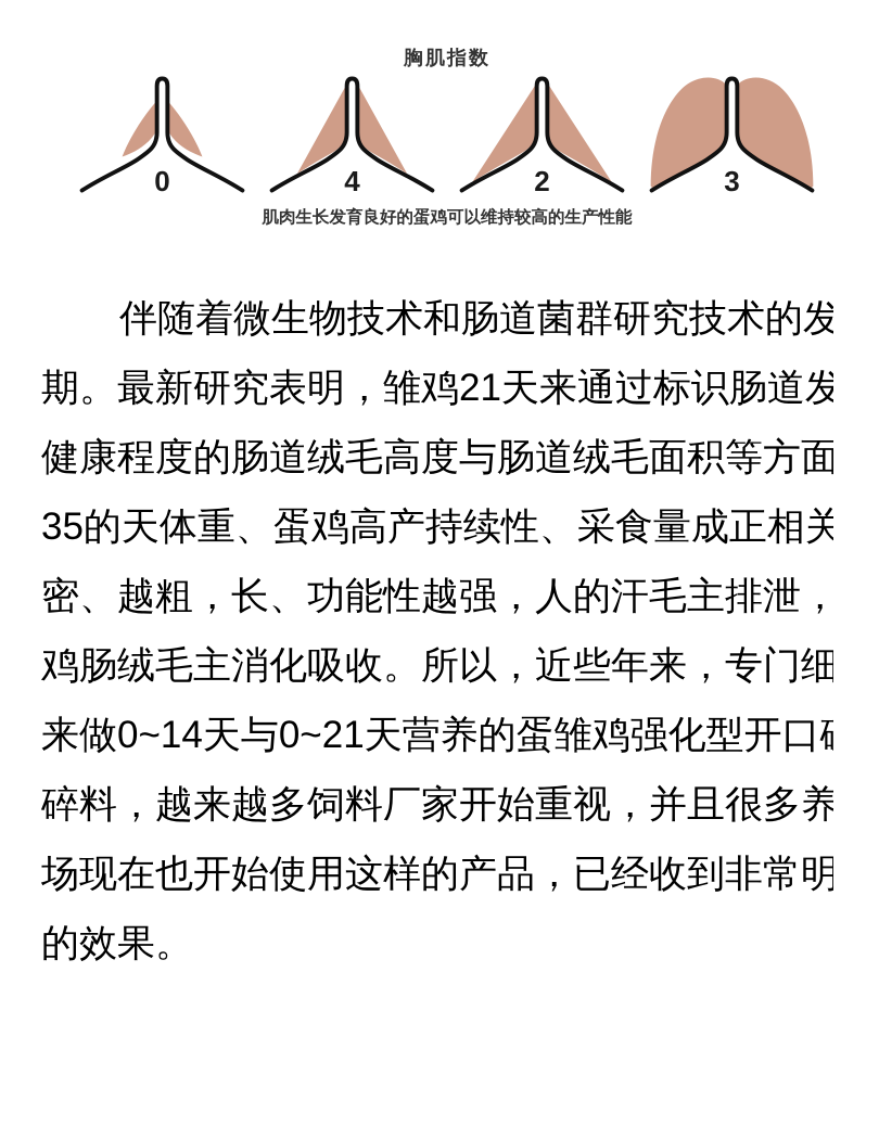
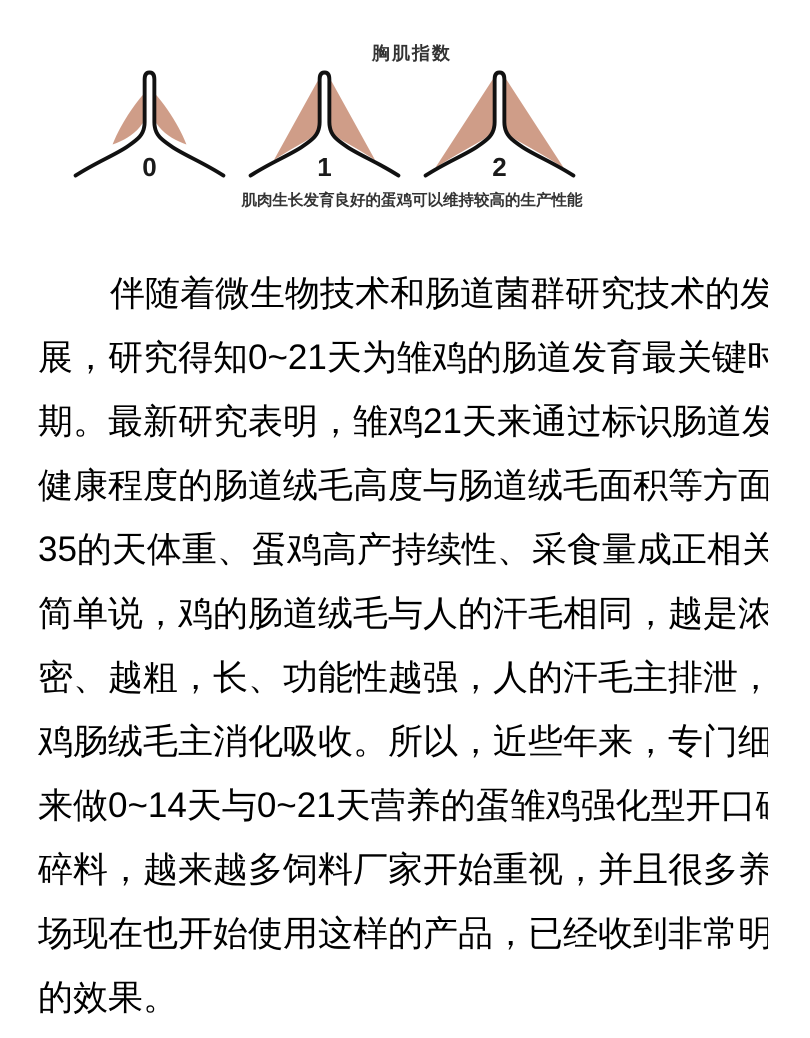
  胸肌指数
  0
- 4
+ 1
  2
- 3
  肌肉生长发育良好的蛋鸡可以维持较高的生产性能
  伴随着微生物技术和肠道菌群研究技术的发
+ 展，研究得知0~21天为雏鸡的肠道发育最关键时
  期。最新研究表明，雏鸡21天来通过标识肠道发
  健康程度的肠道绒毛高度与肠道绒毛面积等方面
  35的天体重、蛋鸡高产持续性、采食量成正相关
+ 简单说，鸡的肠道绒毛与人的汗毛相同，越是浓
  密、越粗，长、功能性越强，人的汗毛主排泄，
  鸡肠绒毛主消化吸收。所以，近些年来，专门细
  来做0~14天与0~21天营养的蛋雏鸡强化型开口
  碎料，越来越多饲料厂家开始重视，并且很多养
  场现在也开始使用这样的产品，已经收到非常明
  的效果。
